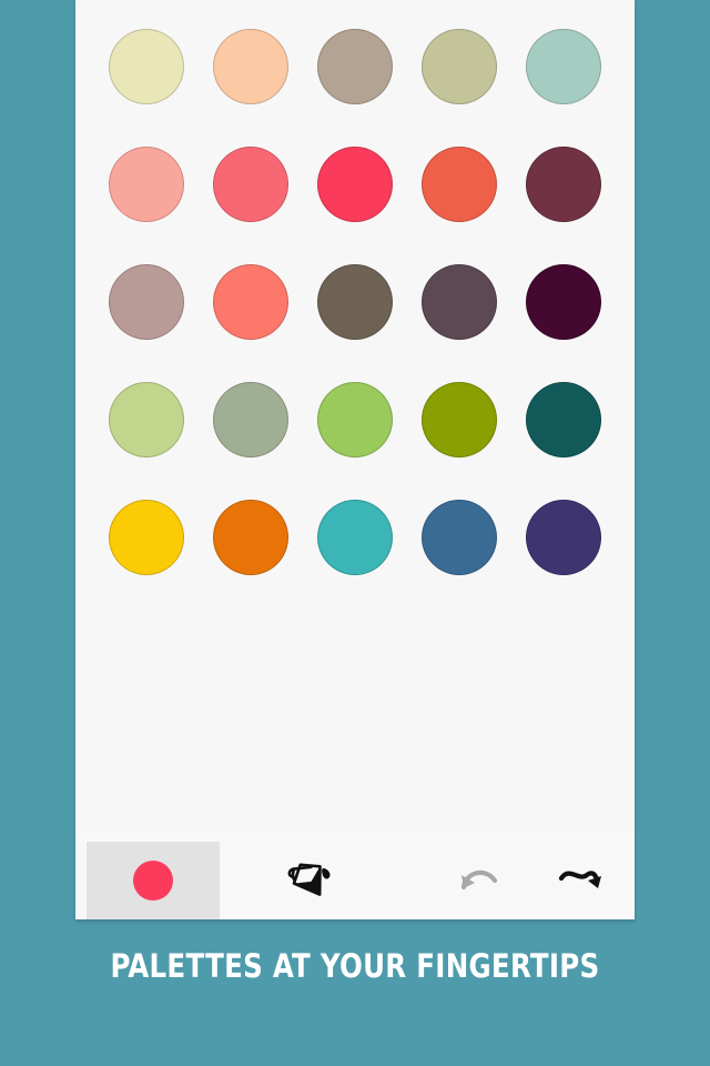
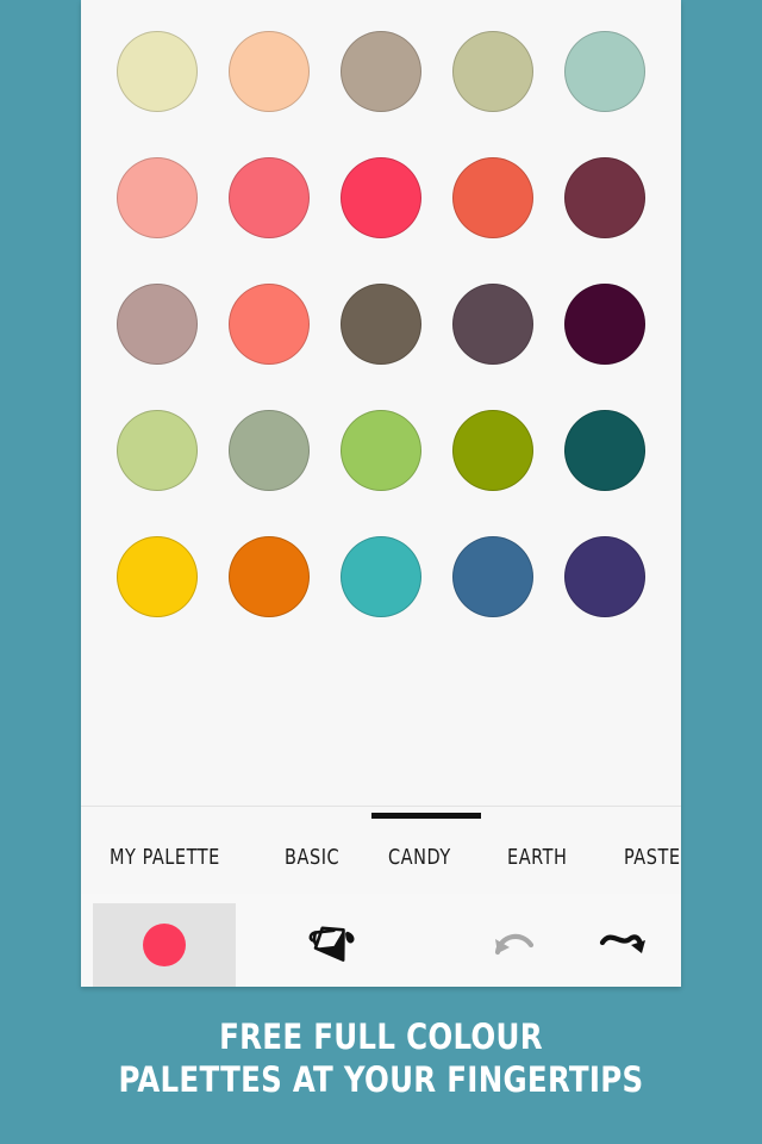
+ MY PALETTE
+ BASIC
+ CANDY
+ EARTH
+ PASTE
+ FREE FULL COLOUR
  PALETTES AT YOUR FINGERTIPS
